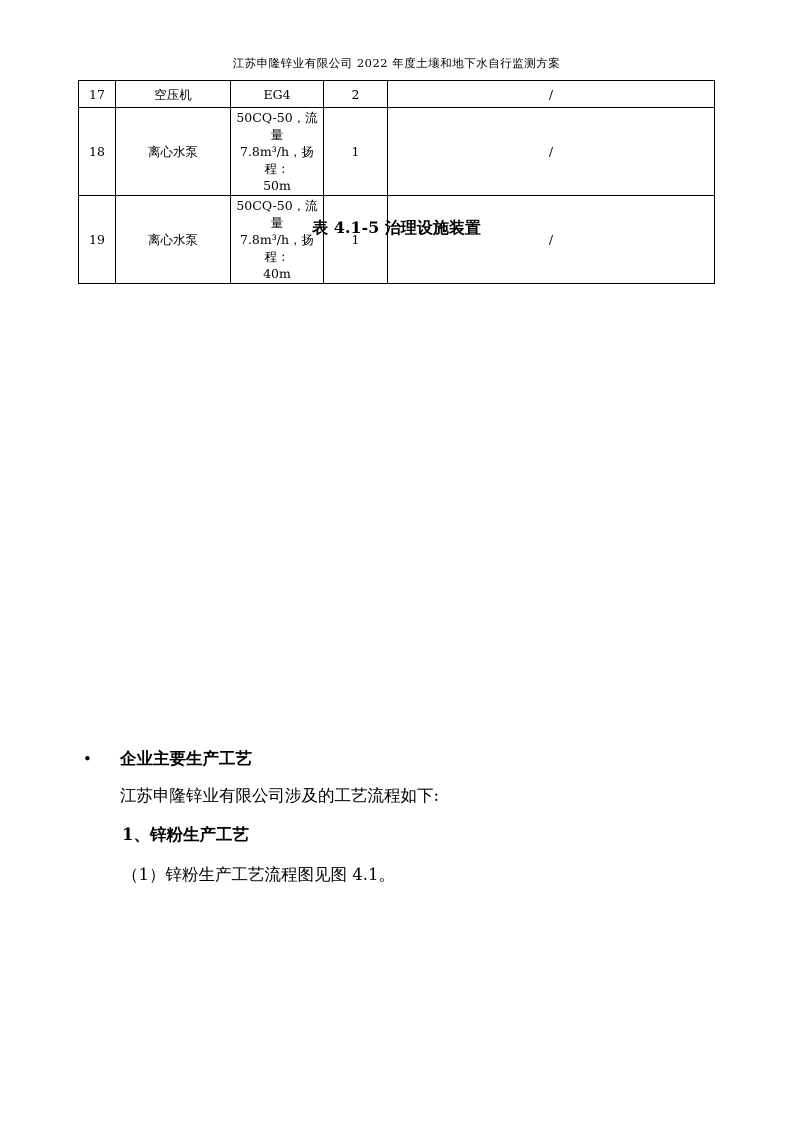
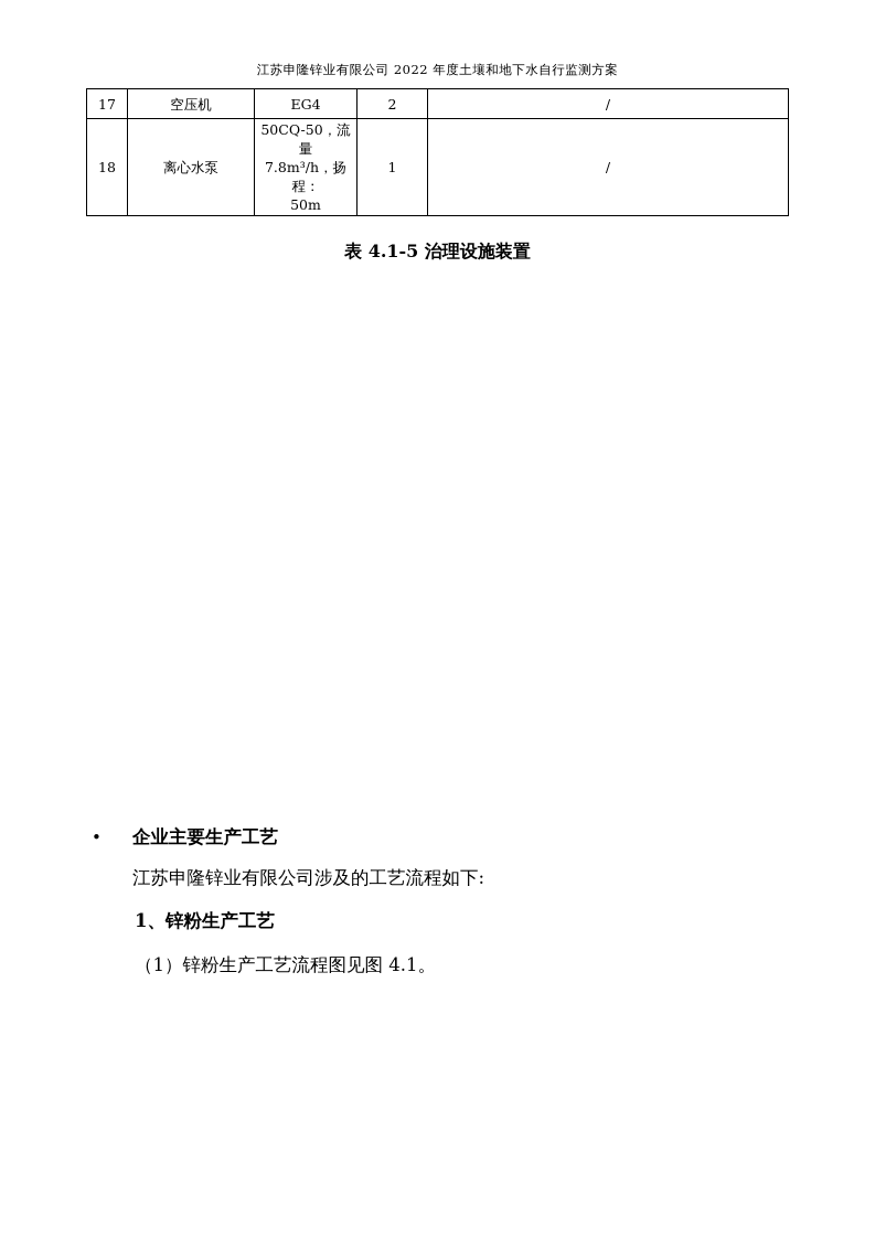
  江苏申隆锌业有限公司 2022 年度土壤和地下水自行监测方案
  17	空压机	EG4	2	/
  18	离心水泵	50CQ-50，流量 7.8m³/h，扬程： 50m	1	/
- 19	离心水泵	50CQ-50，流量 7.8m³/h，扬程： 40m	1	/
  表 4.1-5 治理设施装置
  •
  企业主要生产工艺
  江苏申隆锌业有限公司涉及的工艺流程如下:
  1、锌粉生产工艺
  （1）锌粉生产工艺流程图见图 4.1。
